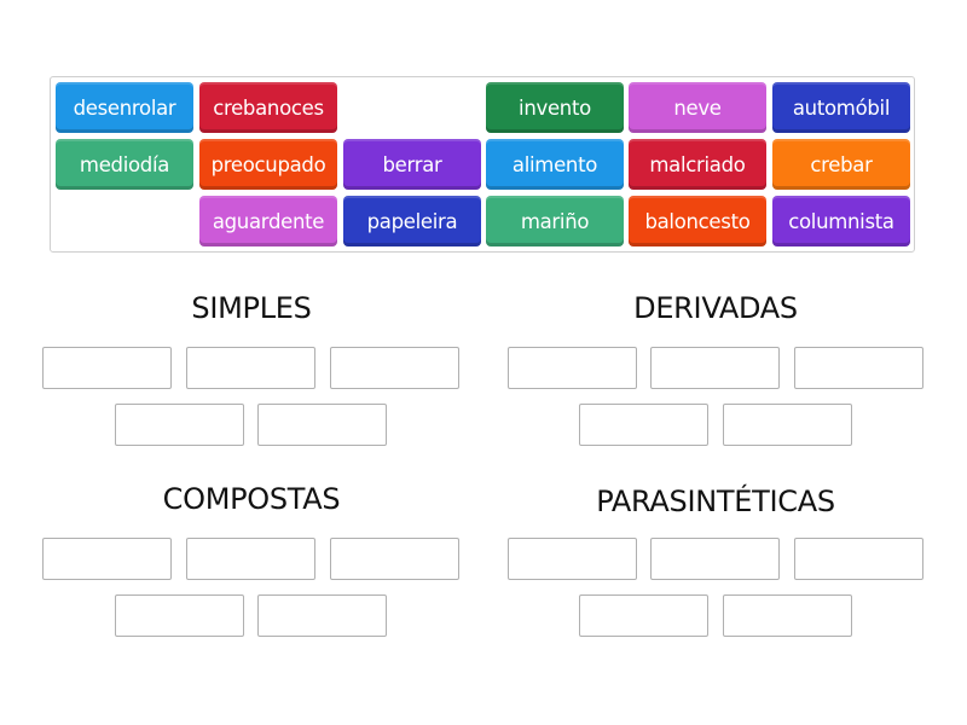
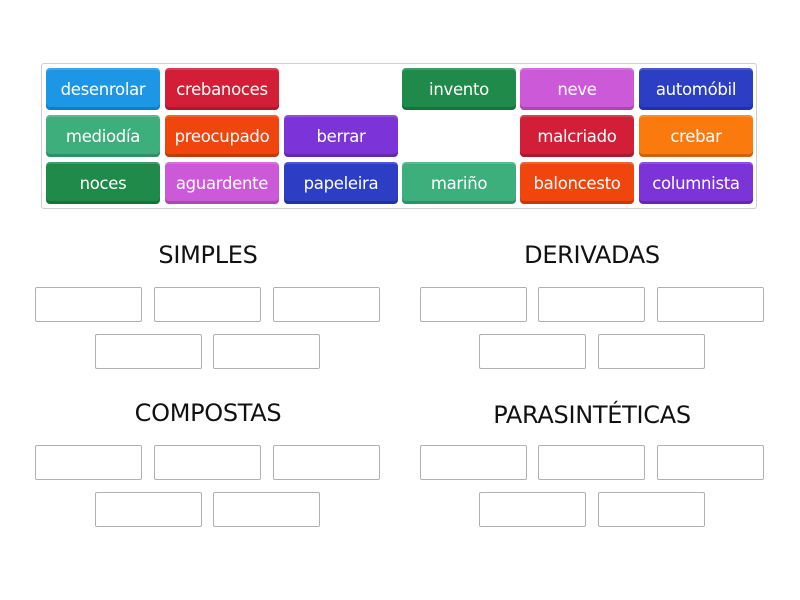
  desenrolar
  crebanoces
  invento
  neve
  automóbil
  mediodía
  preocupado
  berrar
- alimento
  malcriado
  crebar
+ noces
  aguardente
  papeleira
  mariño
  baloncesto
  columnista
  SIMPLES
  DERIVADAS
  COMPOSTAS
  PARASINTÉTICAS
